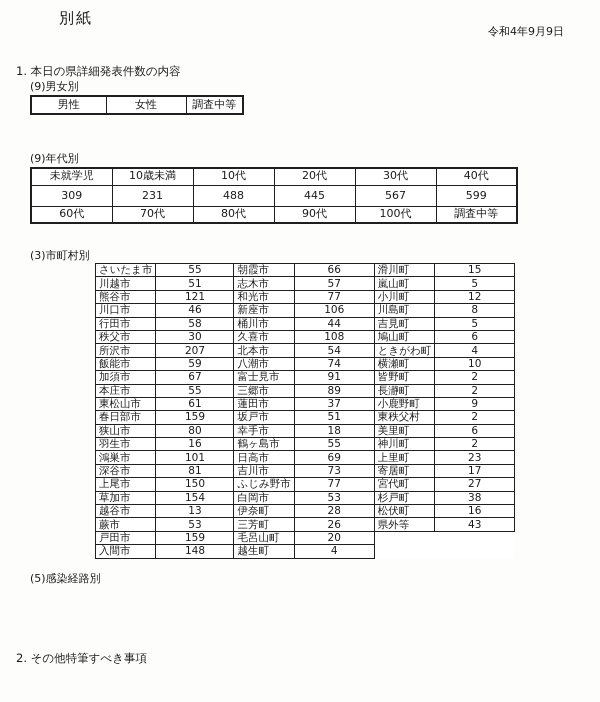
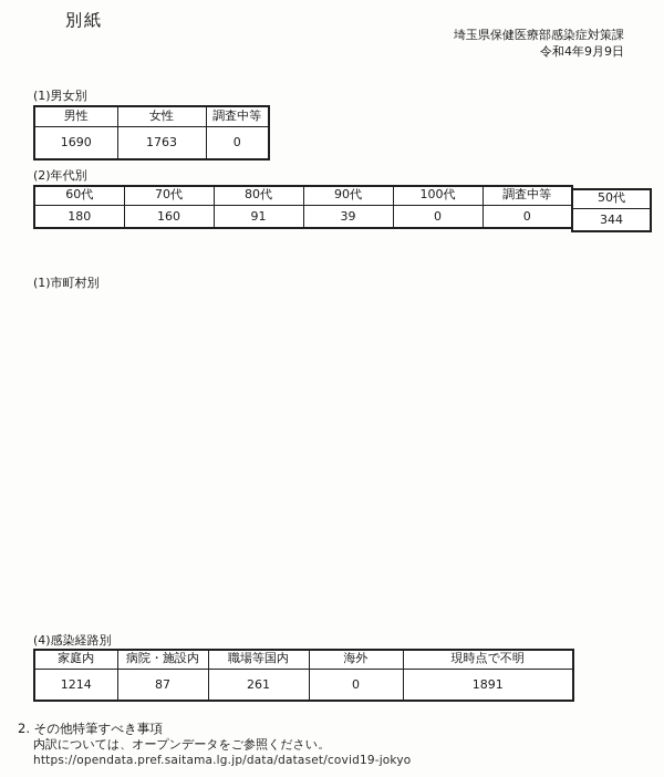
  別紙
+ 埼玉県保健医療部感染症対策課
  令和4年9月9日
- 1. 本日の県詳細発表件数の内容
- (9)男女別
+ (1)男女別
  男性	女性	調査中等
+ 1690	1763	0
- (9)年代別
+ (2)年代別
- 未就学児	10歳未満	10代	20代	30代	40代
- 309	231	488	445	567	599
  60代	70代	80代	90代	100代	調査中等
+ 180	160	91	39	0	0
+ 50代
+ 344
- (3)市町村別
+ (1)市町村別
- さいたま市	55	朝霞市	66	滑川町	15
- 川越市	51	志木市	57	嵐山町	5
- 熊谷市	121	和光市	77	小川町	12
- 川口市	46	新座市	106	川島町	8
- 行田市	58	桶川市	44	吉見町	5
- 秩父市	30	久喜市	108	鳩山町	6
- 所沢市	207	北本市	54	ときがわ町	4
- 飯能市	59	八潮市	74	横瀬町	10
- 加須市	67	富士見市	91	皆野町	2
- 本庄市	55	三郷市	89	長瀞町	2
- 東松山市	61	蓮田市	37	小鹿野町	9
- 春日部市	159	坂戸市	51	東秩父村	2
- 狭山市	80	幸手市	18	美里町	6
- 羽生市	16	鶴ヶ島市	55	神川町	2
- 鴻巣市	101	日高市	69	上里町	23
- 深谷市	81	吉川市	73	寄居町	17
- 上尾市	150	ふじみ野市	77	宮代町	27
- 草加市	154	白岡市	53	杉戸町	38
- 越谷市	13	伊奈町	28	松伏町	16
- 蕨市	53	三芳町	26	県外等	43
- 戸田市	159	毛呂山町	20
- 入間市	148	越生町	4
- (5)感染経路別
+ (4)感染経路別
+ 家庭内	病院・施設内	職場等国内	海外	現時点で不明
+ 1214	87	261	0	1891
  2. その他特筆すべき事項
+ 内訳については、オープンデータをご参照ください。
+ https://opendata.pref.saitama.lg.jp/data/dataset/covid19-jokyo
